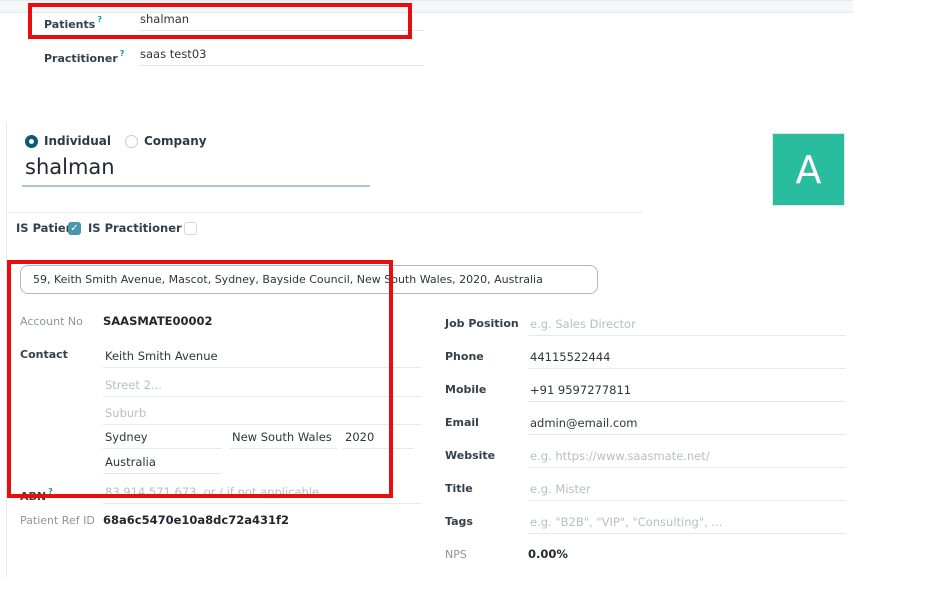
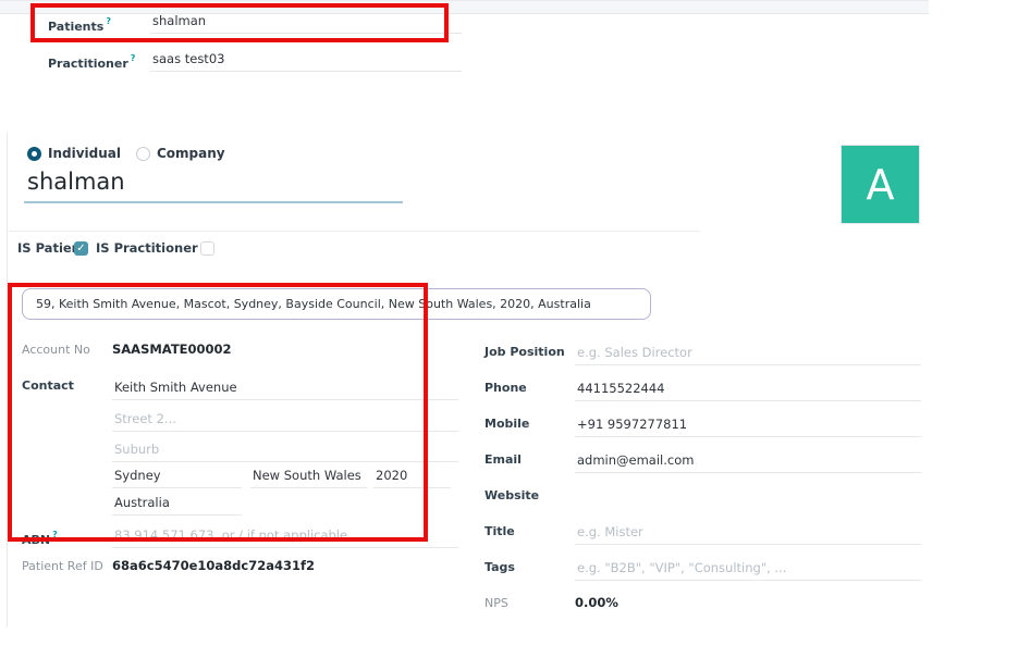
  Patients ?
  shalman
  Practitioner ?
  saas test03
  Individual
  Company
  shalman
  IS Patie
  IS Practitioner
  59, Keith Smith Avenue, Mascot, Sydney, Bayside Council, New South Wales, 2020, Australia
  Account No
  SAASMATE00002
  Contact
  Keith Smith Avenue
  Street 2...
  Suburb
  Sydney
  New South Wales
  2020
  Australia
  ABN ?
  83 914 571 673, or / if not applicable
  Patient Ref ID
  68a6c5470e10a8dc72a431f2
  Job Position
  e.g. Sales Director
  Phone
  44115522444
  Mobile
  +91 9597277811
  Email
  admin@email.com
  Website
- e.g. https://www.saasmate.net/
  Title
  e.g. Mister
  Tags
  e.g. "B2B", "VIP", "Consulting", ...
  NPS
  0.00%
  A
